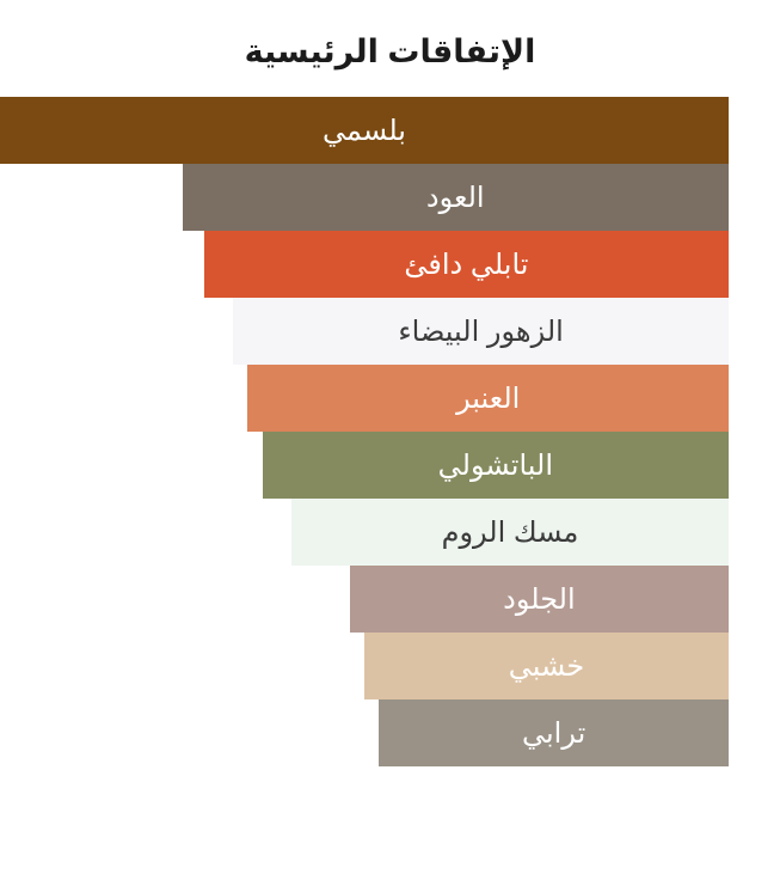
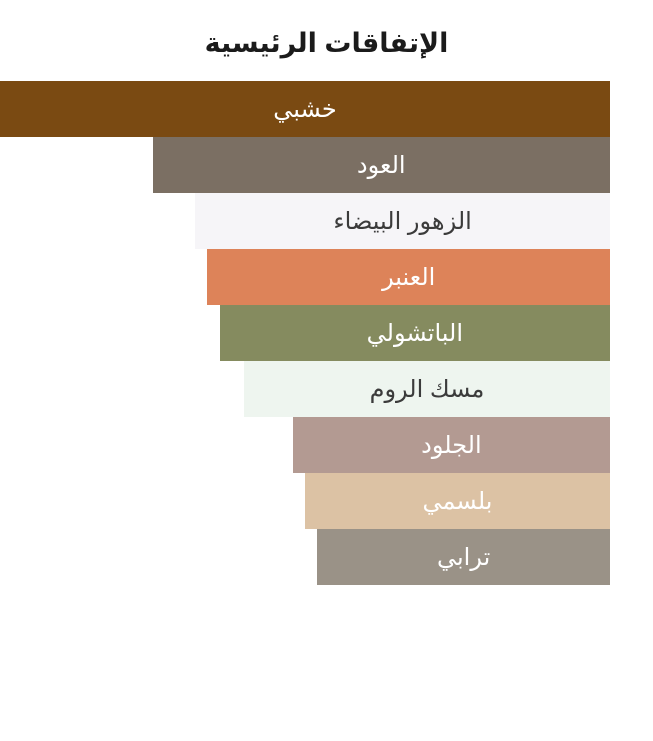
  الإتفاقات الرئيسية
- بلسمي
+ خشبي
  العود
- تابلي دافئ
  الزهور البيضاء
  العنبر
  الباتشولي
  مسك الروم
  الجلود
- خشبي
+ بلسمي
  ترابي
